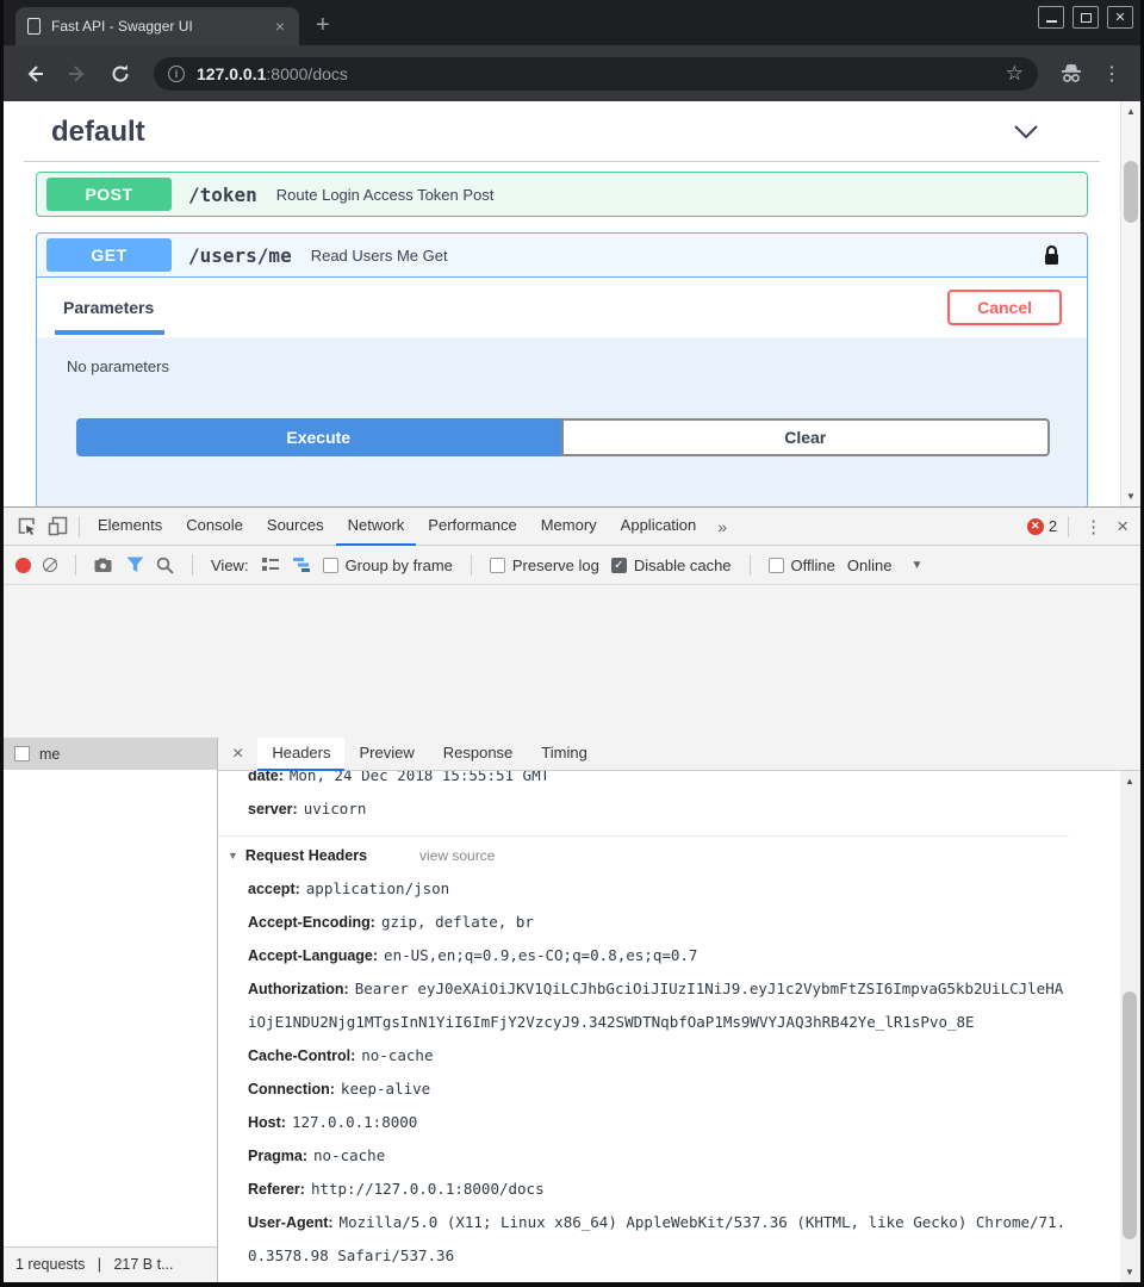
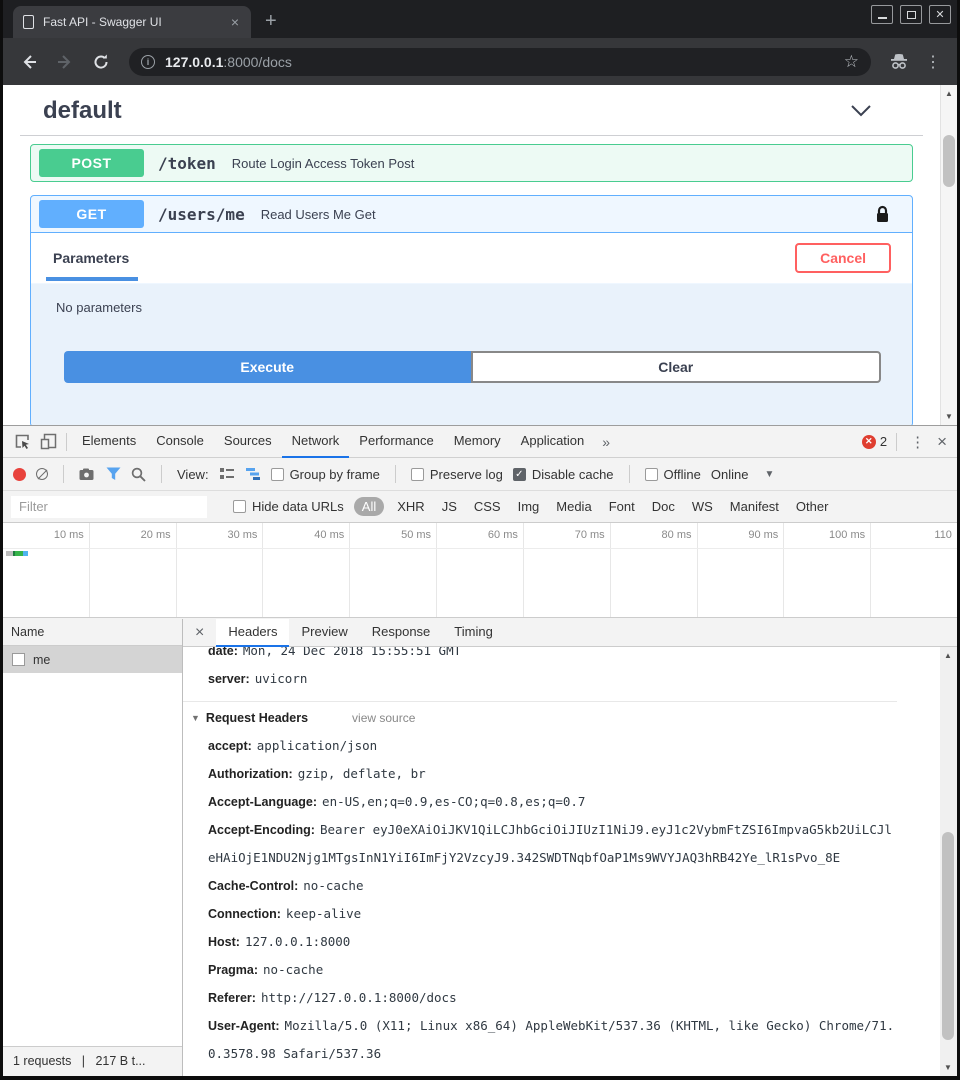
  Fast API - Swagger UI
  ×
  +
  ✕
  i
  127.0.0.1:8000/docs
  ☆
  ⋮
  default
  POST
  /token
  Route Login Access Token Post
  GET
  /users/me
  Read Users Me Get
  Parameters
  Cancel
  No parameters
  Execute
  Clear
  ▲
  ▼
  Elements
  Console
  Sources
  Network
  Performance
  Memory
  Application
  »
  ✕
  2
  ⋮
  ×
  View:
  Group by frame
  Preserve log
  Disable cache
  Offline
  Online
  ▼
+ Filter
+ Hide data URLs
+ All
+ XHR
+ JS
+ CSS
+ Img
+ Media
+ Font
+ Doc
+ WS
+ Manifest
+ Other
+ 10 ms
+ 20 ms
+ 30 ms
+ 40 ms
+ 50 ms
+ 60 ms
+ 70 ms
+ 80 ms
+ 90 ms
+ 100 ms
+ 110
+ Name
  me
  1 requests | 217 B t...
  ×
  Headers
  Preview
  Response
  Timing
  date: Mon, 24 Dec 2018 15:55:51 GMT
  server: uvicorn
  ▼
  Request Headers
  view source
  accept: application/json
- Accept-Encoding: gzip, deflate, br
+ Authorization: gzip, deflate, br
  Accept-Language: en-US,en;q=0.9,es-CO;q=0.8,es;q=0.7
- Authorization: Bearer eyJ0eXAiOiJKV1QiLCJhbGciOiJIUzI1NiJ9.eyJ1c2VybmFtZSI6ImpvaG5kb2UiLCJleHAiOjE1NDU2Njg1MTgsInN1YiI6ImFjY2VzcyJ9.342SWDTNqbfOaP1Ms9WVYJAQ3hRB42Ye_lR1sPvo_8E
+ Accept-Encoding: Bearer eyJ0eXAiOiJKV1QiLCJhbGciOiJIUzI1NiJ9.eyJ1c2VybmFtZSI6ImpvaG5kb2UiLCJleHAiOjE1NDU2Njg1MTgsInN1YiI6ImFjY2VzcyJ9.342SWDTNqbfOaP1Ms9WVYJAQ3hRB42Ye_lR1sPvo_8E
  Cache-Control: no-cache
  Connection: keep-alive
  Host: 127.0.0.1:8000
  Pragma: no-cache
  Referer: http://127.0.0.1:8000/docs
  User-Agent: Mozilla/5.0 (X11; Linux x86_64) AppleWebKit/537.36 (KHTML, like Gecko) Chrome/71.0.3578.98 Safari/537.36
  ▲
  ▼
